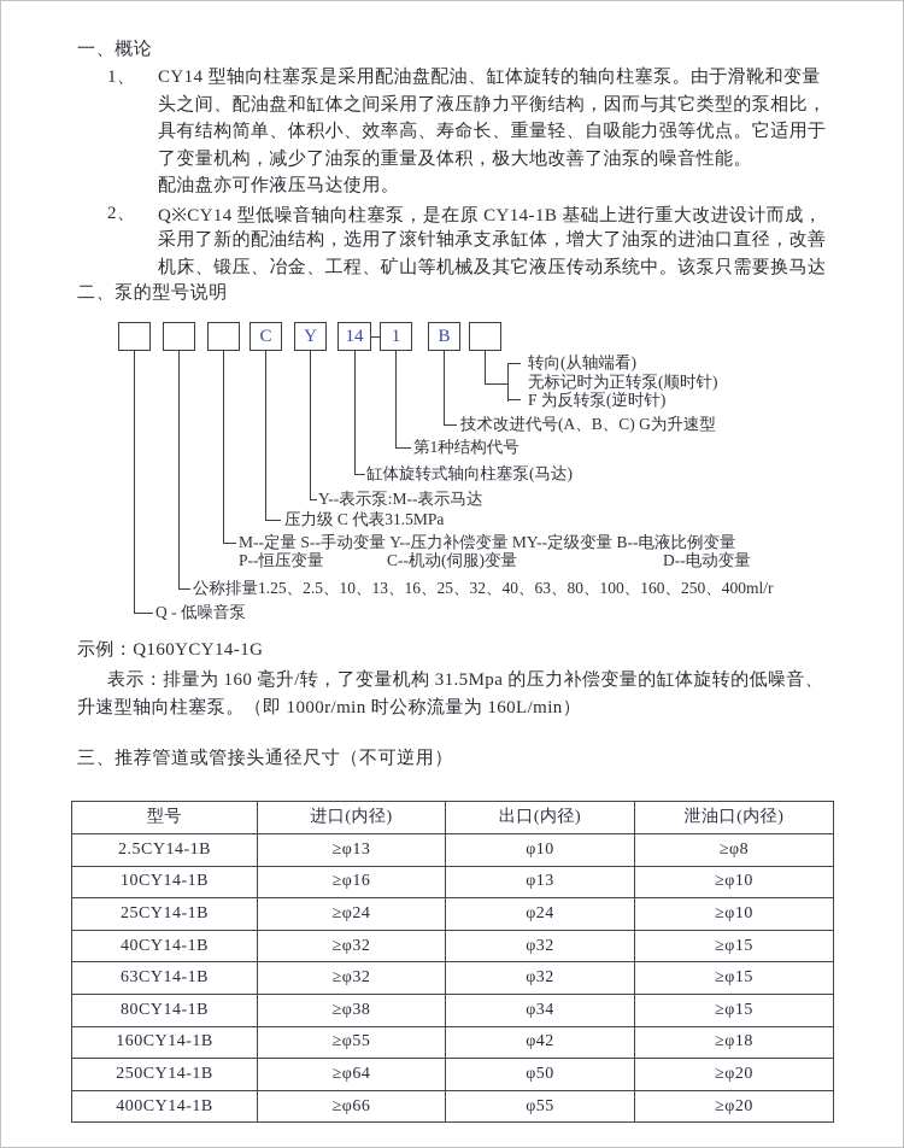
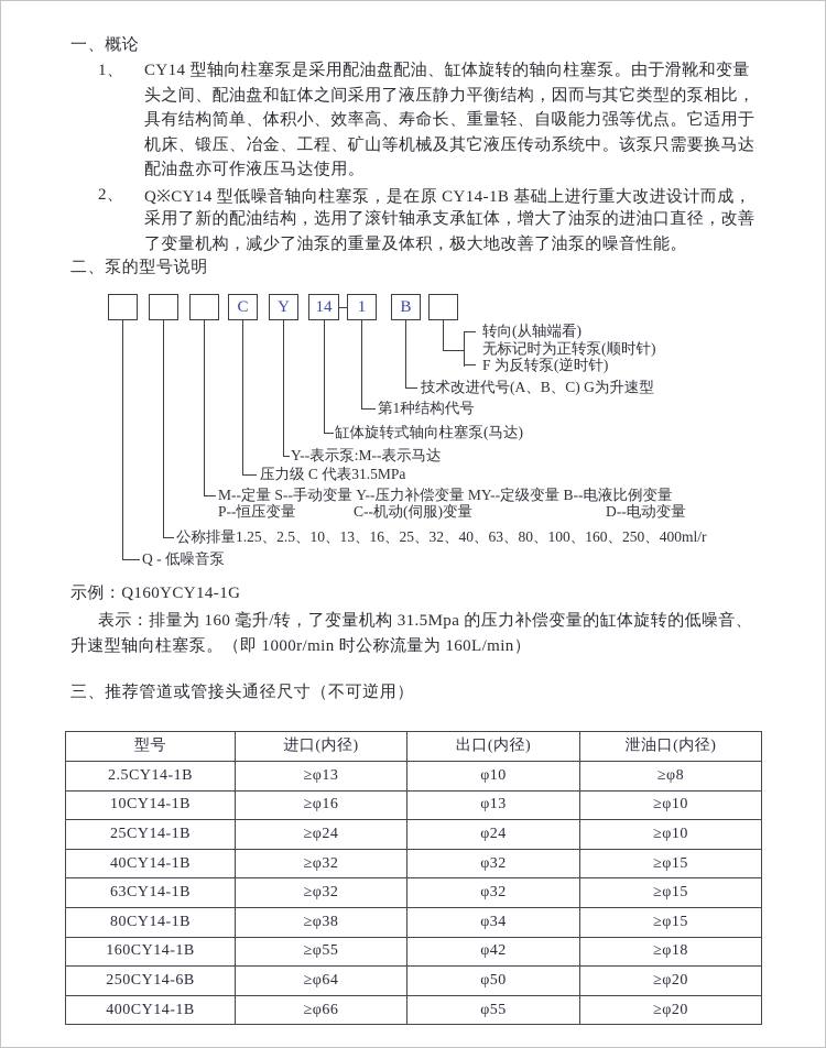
  一、概论
  1、
  CY14 型轴向柱塞泵是采用配油盘配油、缸体旋转的轴向柱塞泵。由于滑靴和变量
  头之间、配油盘和缸体之间采用了液压静力平衡结构，因而与其它类型的泵相比，
  具有结构简单、体积小、效率高、寿命长、重量轻、自吸能力强等优点。它适用于
- 了变量机构，减少了油泵的重量及体积，极大地改善了油泵的噪音性能。
+ 机床、锻压、冶金、工程、矿山等机械及其它液压传动系统中。该泵只需要换马达
  配油盘亦可作液压马达使用。
  2、
  Q※CY14 型低噪音轴向柱塞泵，是在原 CY14-1B 基础上进行重大改进设计而成，
  采用了新的配油结构，选用了滚针轴承支承缸体，增大了油泵的进油口直径，改善
- 机床、锻压、冶金、工程、矿山等机械及其它液压传动系统中。该泵只需要换马达
+ 了变量机构，减少了油泵的重量及体积，极大地改善了油泵的噪音性能。
  二、泵的型号说明
  C
  Y
  14
  1
  B
  转向(从轴端看)
  无标记时为正转泵(顺时针)
  F 为反转泵(逆时针)
  技术改进代号(A、B、C) G为升速型
  第1种结构代号
  缸体旋转式轴向柱塞泵(马达)
  Y--表示泵:M--表示马达
  压力级 C 代表31.5MPa
  M--定量 S--手动变量 Y--压力补偿变量 MY--定级变量 B--电液比例变量
  P--恒压变量
  C--机动(伺服)变量
  D--电动变量
  公称排量1.25、2.5、10、13、16、25、32、40、63、80、100、160、250、400ml/r
  Q - 低噪音泵
  示例：Q160YCY14-1G
  表示：排量为 160 毫升/转，了变量机构 31.5Mpa 的压力补偿变量的缸体旋转的低噪音、
  升速型轴向柱塞泵。（即 1000r/min 时公称流量为 160L/min）
  三、推荐管道或管接头通径尺寸（不可逆用）
  型号	进口(内径)	出口(内径)	泄油口(内径)
  2.5CY14-1B	≥φ13	φ10	≥φ8
  10CY14-1B	≥φ16	φ13	≥φ10
  25CY14-1B	≥φ24	φ24	≥φ10
  40CY14-1B	≥φ32	φ32	≥φ15
  63CY14-1B	≥φ32	φ32	≥φ15
  80CY14-1B	≥φ38	φ34	≥φ15
  160CY14-1B	≥φ55	φ42	≥φ18
- 250CY14-1B	≥φ64	φ50	≥φ20
+ 250CY14-6B	≥φ64	φ50	≥φ20
  400CY14-1B	≥φ66	φ55	≥φ20
